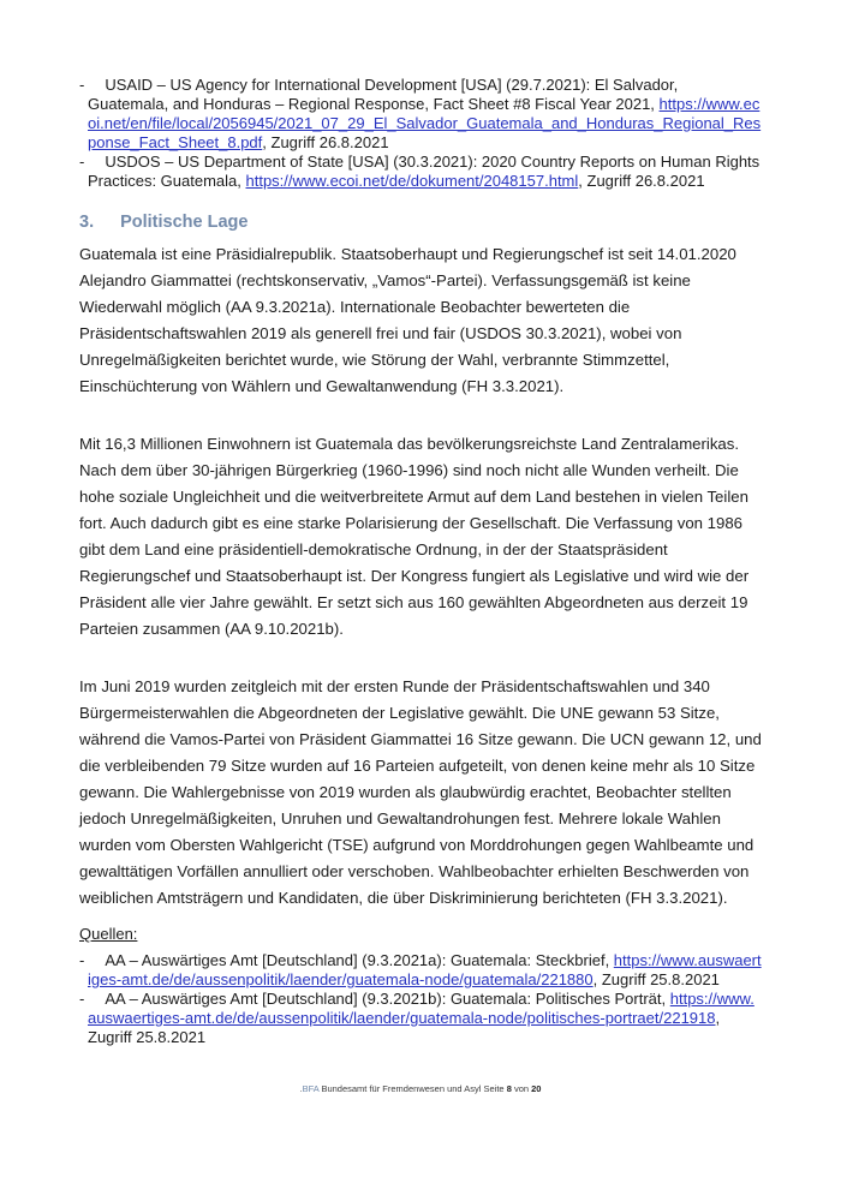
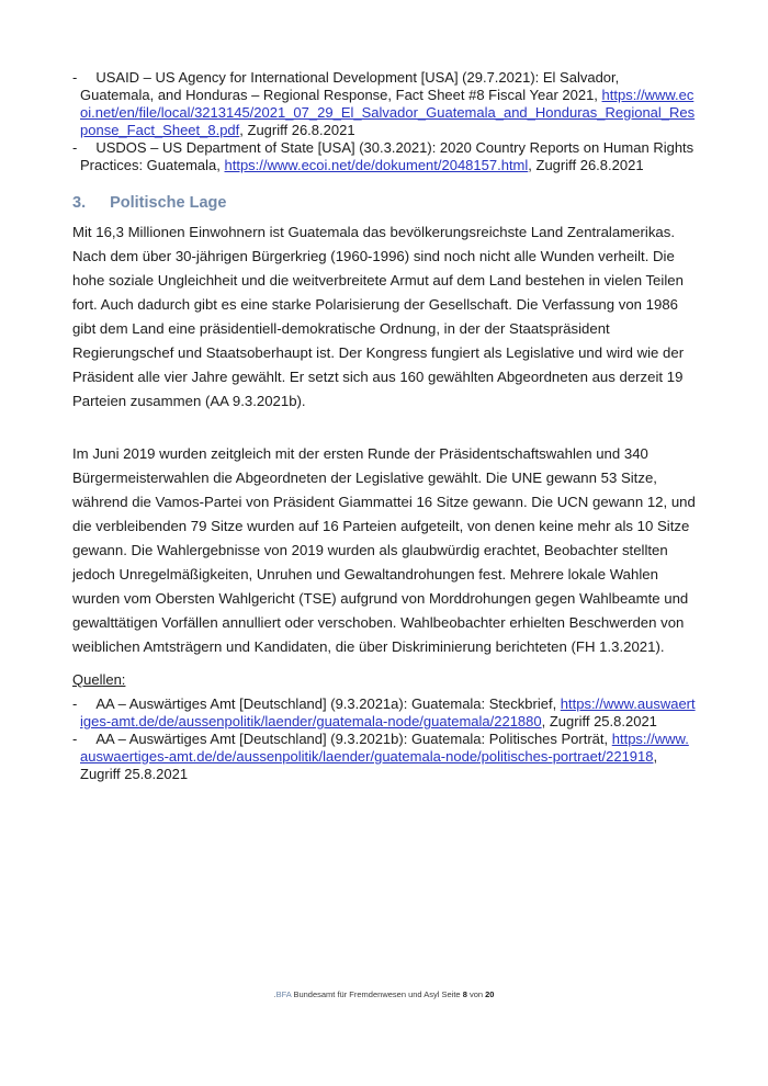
- - USAID – US Agency for International Development [USA] (29.7.2021): El Salvador, Guatemala, and Honduras – Regional Response, Fact Sheet #8 Fiscal Year 2021, https://www.ecoi.net/en/file/local/2056945/2021_07_29_El_Salvador_Guatemala_and_Honduras_Regional_Response_Fact_Sheet_8.pdf, Zugriff 26.8.2021
+ - USAID – US Agency for International Development [USA] (29.7.2021): El Salvador, Guatemala, and Honduras – Regional Response, Fact Sheet #8 Fiscal Year 2021, https://www.ecoi.net/en/file/local/3213145/2021_07_29_El_Salvador_Guatemala_and_Honduras_Regional_Response_Fact_Sheet_8.pdf, Zugriff 26.8.2021
  - USDOS – US Department of State [USA] (30.3.2021): 2020 Country Reports on Human Rights Practices: Guatemala, https://www.ecoi.net/de/dokument/2048157.html, Zugriff 26.8.2021
  3. Politische Lage
- Guatemala ist eine Präsidialrepublik. Staatsoberhaupt und Regierungschef ist seit 14.01.2020 Alejandro Giammattei (rechtskonservativ, „Vamos“-Partei). Verfassungsgemäß ist keine Wiederwahl möglich (AA 9.3.2021a). Internationale Beobachter bewerteten die Präsidentschaftswahlen 2019 als generell frei und fair (USDOS 30.3.2021), wobei von Unregelmäßigkeiten berichtet wurde, wie Störung der Wahl, verbrannte Stimmzettel, Einschüchterung von Wählern und Gewaltanwendung (FH 3.3.2021).
- Mit 16,3 Millionen Einwohnern ist Guatemala das bevölkerungsreichste Land Zentralamerikas. Nach dem über 30-jährigen Bürgerkrieg (1960-1996) sind noch nicht alle Wunden verheilt. Die hohe soziale Ungleichheit und die weitverbreitete Armut auf dem Land bestehen in vielen Teilen fort. Auch dadurch gibt es eine starke Polarisierung der Gesellschaft. Die Verfassung von 1986 gibt dem Land eine präsidentiell-demokratische Ordnung, in der der Staatspräsident Regierungschef und Staatsoberhaupt ist. Der Kongress fungiert als Legislative und wird wie der Präsident alle vier Jahre gewählt. Er setzt sich aus 160 gewählten Abgeordneten aus derzeit 19 Parteien zusammen (AA 9.10.2021b).
+ Mit 16,3 Millionen Einwohnern ist Guatemala das bevölkerungsreichste Land Zentralamerikas. Nach dem über 30-jährigen Bürgerkrieg (1960-1996) sind noch nicht alle Wunden verheilt. Die hohe soziale Ungleichheit und die weitverbreitete Armut auf dem Land bestehen in vielen Teilen fort. Auch dadurch gibt es eine starke Polarisierung der Gesellschaft. Die Verfassung von 1986 gibt dem Land eine präsidentiell-demokratische Ordnung, in der der Staatspräsident Regierungschef und Staatsoberhaupt ist. Der Kongress fungiert als Legislative und wird wie der Präsident alle vier Jahre gewählt. Er setzt sich aus 160 gewählten Abgeordneten aus derzeit 19 Parteien zusammen (AA 9.3.2021b).
- Im Juni 2019 wurden zeitgleich mit der ersten Runde der Präsidentschaftswahlen und 340 Bürgermeisterwahlen die Abgeordneten der Legislative gewählt. Die UNE gewann 53 Sitze, während die Vamos-Partei von Präsident Giammattei 16 Sitze gewann. Die UCN gewann 12, und die verbleibenden 79 Sitze wurden auf 16 Parteien aufgeteilt, von denen keine mehr als 10 Sitze gewann. Die Wahlergebnisse von 2019 wurden als glaubwürdig erachtet, Beobachter stellten jedoch Unregelmäßigkeiten, Unruhen und Gewaltandrohungen fest. Mehrere lokale Wahlen wurden vom Obersten Wahlgericht (TSE) aufgrund von Morddrohungen gegen Wahlbeamte und gewalttätigen Vorfällen annulliert oder verschoben. Wahlbeobachter erhielten Beschwerden von weiblichen Amtsträgern und Kandidaten, die über Diskriminierung berichteten (FH 3.3.2021).
+ Im Juni 2019 wurden zeitgleich mit der ersten Runde der Präsidentschaftswahlen und 340 Bürgermeisterwahlen die Abgeordneten der Legislative gewählt. Die UNE gewann 53 Sitze, während die Vamos-Partei von Präsident Giammattei 16 Sitze gewann. Die UCN gewann 12, und die verbleibenden 79 Sitze wurden auf 16 Parteien aufgeteilt, von denen keine mehr als 10 Sitze gewann. Die Wahlergebnisse von 2019 wurden als glaubwürdig erachtet, Beobachter stellten jedoch Unregelmäßigkeiten, Unruhen und Gewaltandrohungen fest. Mehrere lokale Wahlen wurden vom Obersten Wahlgericht (TSE) aufgrund von Morddrohungen gegen Wahlbeamte und gewalttätigen Vorfällen annulliert oder verschoben. Wahlbeobachter erhielten Beschwerden von weiblichen Amtsträgern und Kandidaten, die über Diskriminierung berichteten (FH 1.3.2021).
  Quellen:
  - AA – Auswärtiges Amt [Deutschland] (9.3.2021a): Guatemala: Steckbrief, https://www.auswaertiges-amt.de/de/aussenpolitik/laender/guatemala-node/guatemala/221880, Zugriff 25.8.2021
  - AA – Auswärtiges Amt [Deutschland] (9.3.2021b): Guatemala: Politisches Porträt, https://www.auswaertiges-amt.de/de/aussenpolitik/laender/guatemala-node/politisches-portraet/221918, Zugriff 25.8.2021
  .BFA Bundesamt für Fremdenwesen und Asyl Seite 8 von 20
